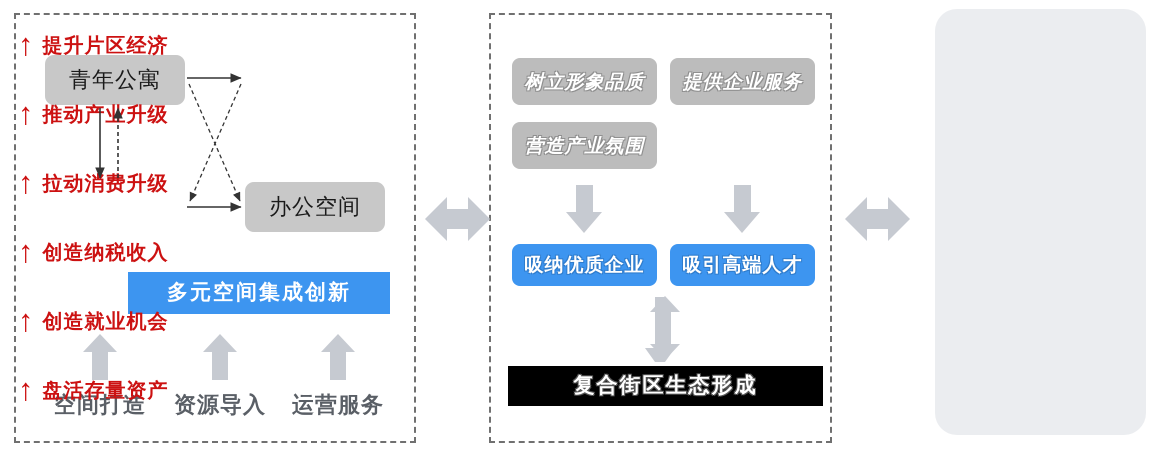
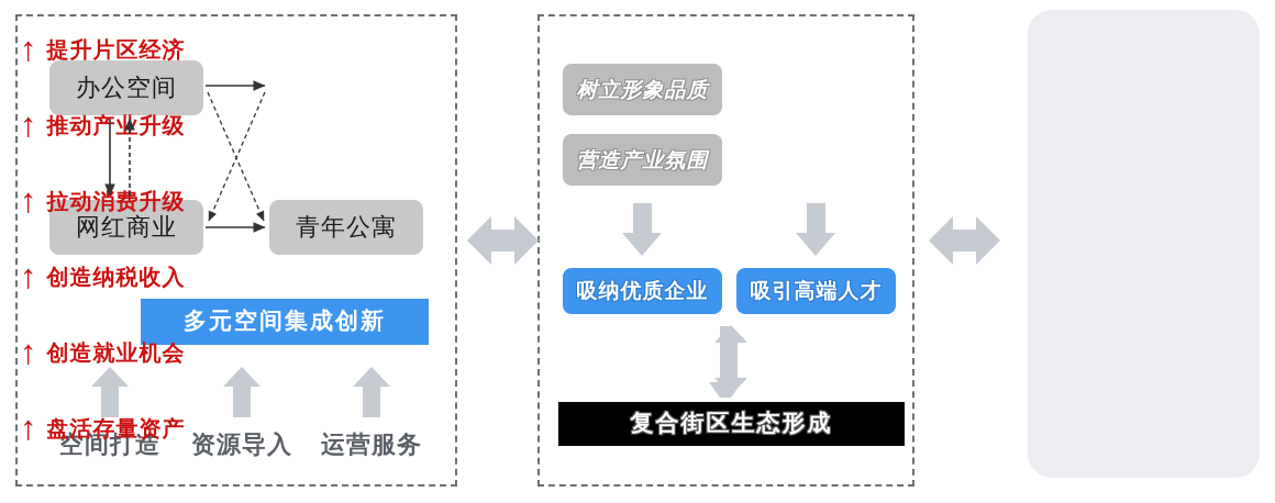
- 青年公寓
+ 办公空间
+ 网红商业
- 办公空间
+ 青年公寓
  多元空间集成创新
  空间打造
  资源导入
  运营服务
  树立形象品质
- 提供企业服务
  营造产业氛围
  吸纳优质企业
  吸引高端人才
  复合街区生态形成
  ↑
  提升片区经济
  ↑
  推动产业升级
  ↑
  拉动消费升级
  ↑
  创造纳税收入
  ↑
  创造就业机会
  ↑
  盘活存量资产
